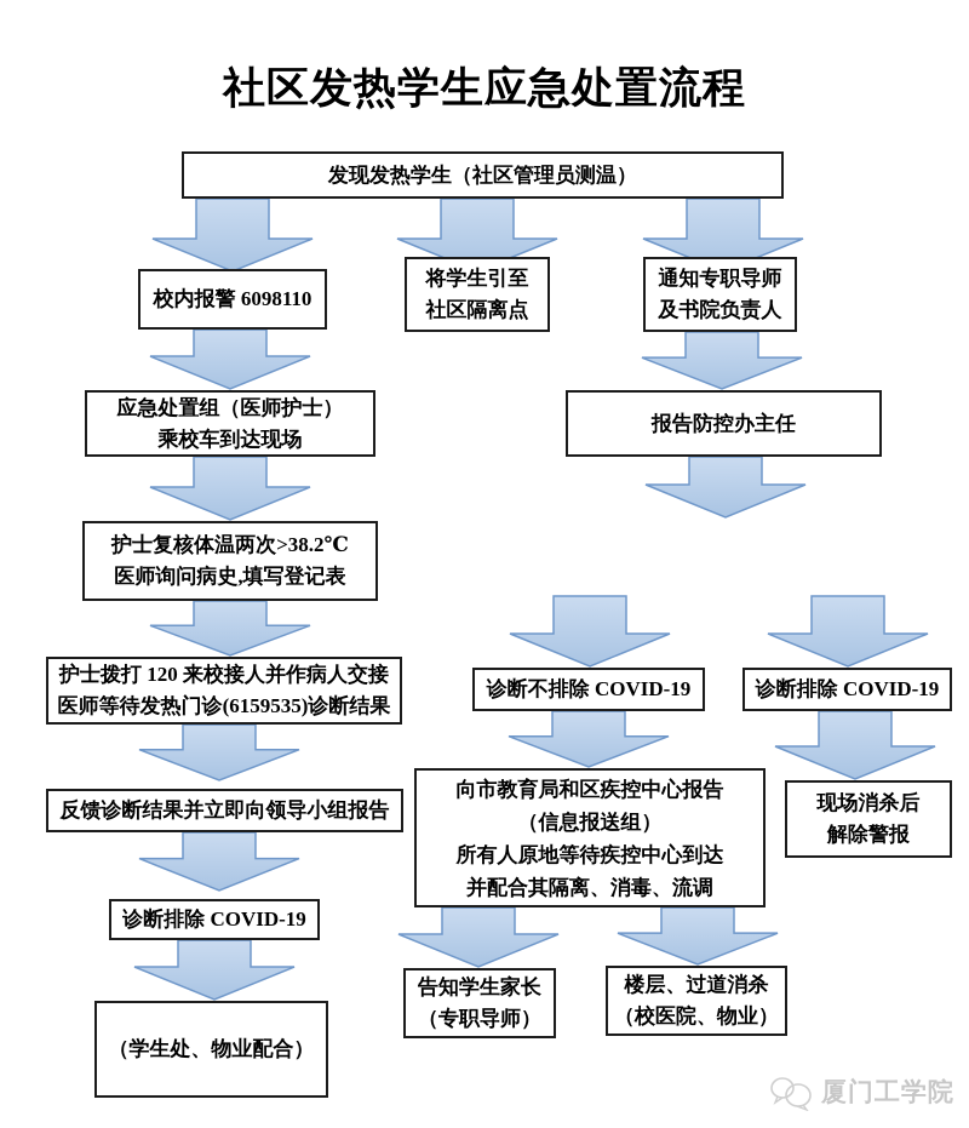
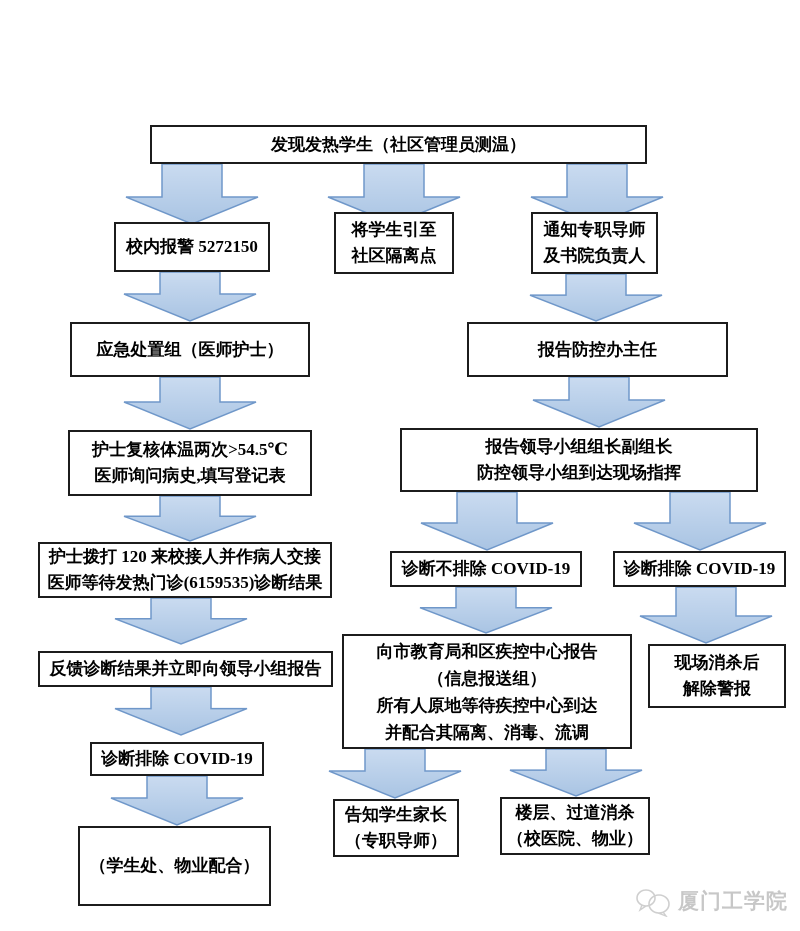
- 社区发热学生应急处置流程
  发现发热学生（社区管理员测温）
- 校内报警 6098110
+ 校内报警 5272150
  将学生引至
  社区隔离点
  通知专职导师
  及书院负责人
  应急处置组（医师护士）
- 乘校车到达现场
  报告防控办主任
- 护士复核体温两次>38.2℃
+ 护士复核体温两次>54.5℃
  医师询问病史,填写登记表
+ 报告领导小组组长副组长
+ 防控领导小组到达现场指挥
  护士拨打 120 来校接人并作病人交接
  医师等待发热门诊(6159535)诊断结果
  诊断不排除 COVID-19
  诊断排除 COVID-19
  反馈诊断结果并立即向领导小组报告
  向市教育局和区疾控中心报告
  （信息报送组）
  所有人原地等待疾控中心到达
  并配合其隔离、消毒、流调
  现场消杀后
  解除警报
  诊断排除 COVID-19
  （学生处、物业配合）
  告知学生家长
  （专职导师）
  楼层、过道消杀
  （校医院、物业）
  厦门工学院
